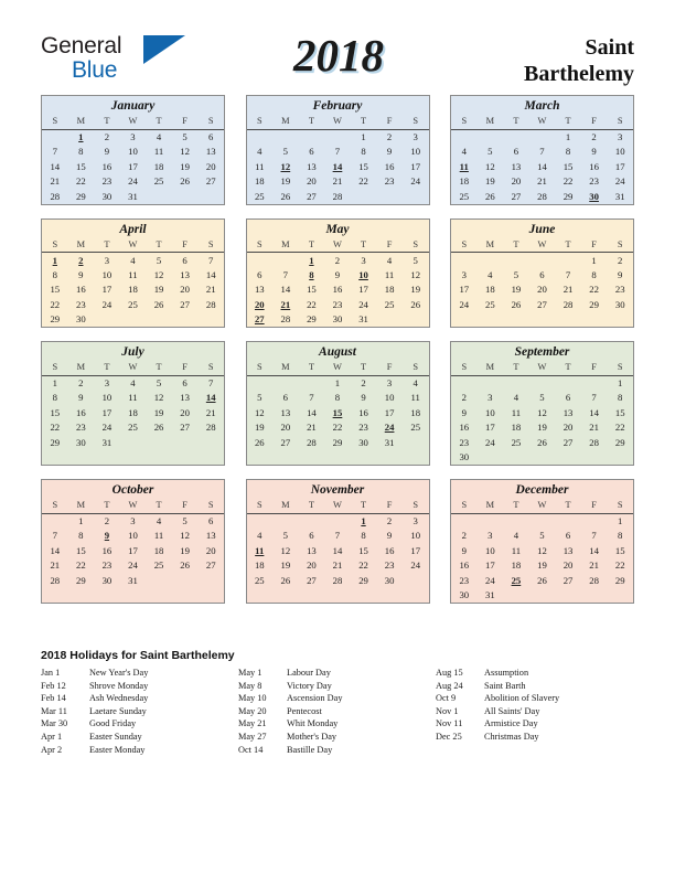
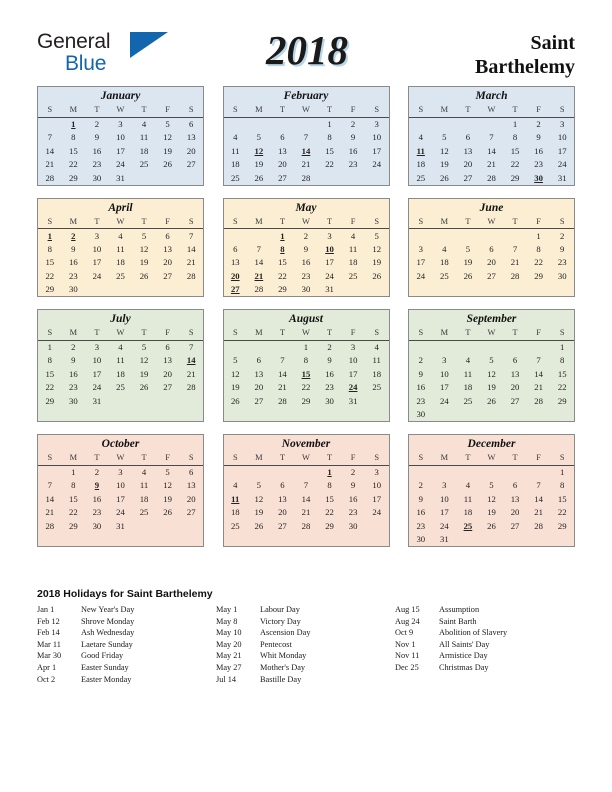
  General
  Blue
  2018
  Saint
  Barthelemy
  January
  S	M	T	W	T	F	S
  	1	2	3	4	5	6
  7	8	9	10	11	12	13
  14	15	16	17	18	19	20
  21	22	23	24	25	26	27
  28	29	30	31
  February
  S	M	T	W	T	F	S
  				1	2	3
  4	5	6	7	8	9	10
  11	12	13	14	15	16	17
  18	19	20	21	22	23	24
  25	26	27	28
  March
  S	M	T	W	T	F	S
  				1	2	3
  4	5	6	7	8	9	10
  11	12	13	14	15	16	17
  18	19	20	21	22	23	24
  25	26	27	28	29	30	31
  April
  S	M	T	W	T	F	S
  1	2	3	4	5	6	7
  8	9	10	11	12	13	14
  15	16	17	18	19	20	21
  22	23	24	25	26	27	28
  29	30
  May
  S	M	T	W	T	F	S
  		1	2	3	4	5
  6	7	8	9	10	11	12
  13	14	15	16	17	18	19
  20	21	22	23	24	25	26
  27	28	29	30	31
  June
  S	M	T	W	T	F	S
  					1	2
  3	4	5	6	7	8	9
  17	18	19	20	21	22	23
  24	25	26	27	28	29	30
  July
  S	M	T	W	T	F	S
  1	2	3	4	5	6	7
  8	9	10	11	12	13	14
  15	16	17	18	19	20	21
  22	23	24	25	26	27	28
  29	30	31
  August
  S	M	T	W	T	F	S
  			1	2	3	4
  5	6	7	8	9	10	11
  12	13	14	15	16	17	18
  19	20	21	22	23	24	25
  26	27	28	29	30	31
  September
  S	M	T	W	T	F	S
  						1
  2	3	4	5	6	7	8
  9	10	11	12	13	14	15
  16	17	18	19	20	21	22
  23	24	25	26	27	28	29
  30
  October
  S	M	T	W	T	F	S
  	1	2	3	4	5	6
  7	8	9	10	11	12	13
  14	15	16	17	18	19	20
  21	22	23	24	25	26	27
  28	29	30	31
  November
  S	M	T	W	T	F	S
  				1	2	3
  4	5	6	7	8	9	10
  11	12	13	14	15	16	17
  18	19	20	21	22	23	24
  25	26	27	28	29	30
  December
  S	M	T	W	T	F	S
  						1
  2	3	4	5	6	7	8
  9	10	11	12	13	14	15
  16	17	18	19	20	21	22
  23	24	25	26	27	28	29
  30	31
  2018 Holidays for Saint Barthelemy
  Jan 1
  New Year's Day
  Feb 12
  Shrove Monday
  Feb 14
  Ash Wednesday
  Mar 11
  Laetare Sunday
  Mar 30
  Good Friday
  Apr 1
  Easter Sunday
- Apr 2
+ Oct 2
  Easter Monday
  May 1
  Labour Day
  May 8
  Victory Day
  May 10
  Ascension Day
  May 20
  Pentecost
  May 21
  Whit Monday
  May 27
  Mother's Day
- Oct 14
+ Jul 14
  Bastille Day
  Aug 15
  Assumption
  Aug 24
  Saint Barth
  Oct 9
  Abolition of Slavery
  Nov 1
  All Saints' Day
  Nov 11
  Armistice Day
  Dec 25
  Christmas Day
